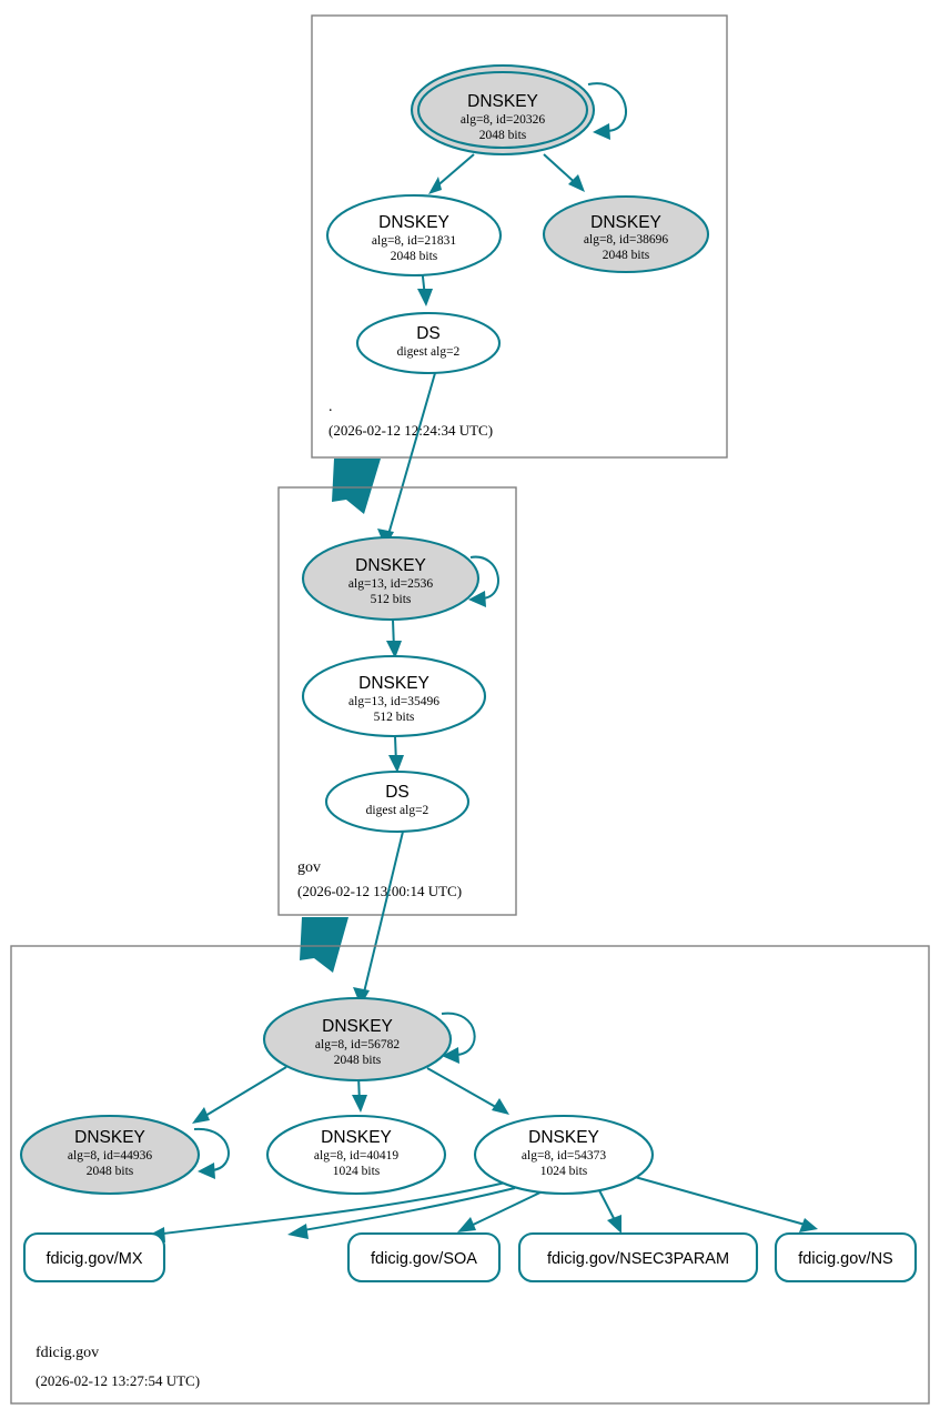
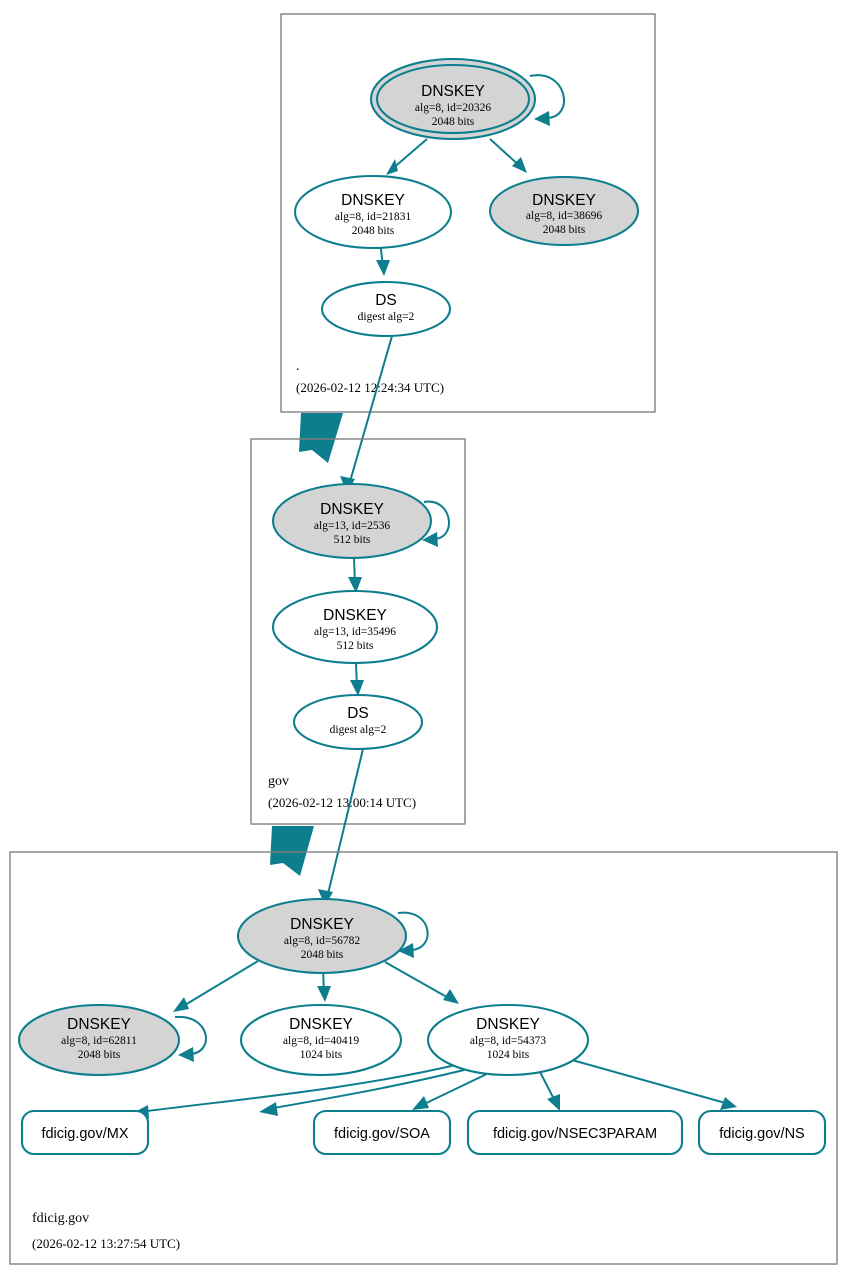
  DNSKEY
  alg=8, id=20326
  2048 bits
  DNSKEY
  alg=8, id=21831
  2048 bits
  DNSKEY
  alg=8, id=38696
  2048 bits
  DS
  digest alg=2
  .
  (2026-02-12 12:24:34 UTC)
  DNSKEY
  alg=13, id=2536
  512 bits
  DNSKEY
  alg=13, id=35496
  512 bits
  DS
  digest alg=2
  gov
  (2026-02-12 1300:14 UTC)
  DNSKEY
  alg=8, id=56782
  2048 bits
  DNSKEY
- alg=8, id=44936
+ alg=8, id=62811
  2048 bits
  DNSKEY
  alg=8, id=40419
  1024 bits
  DNSKEY
  alg=8, id=54373
  1024 bits
  fdicig.gov/MX
  fdicig.gov/SOA
  fdicig.gov/NSEC3PARAM
  fdicig.gov/NS
  fdicig.gov
  (2026-02-12 13:27:54 UTC)
